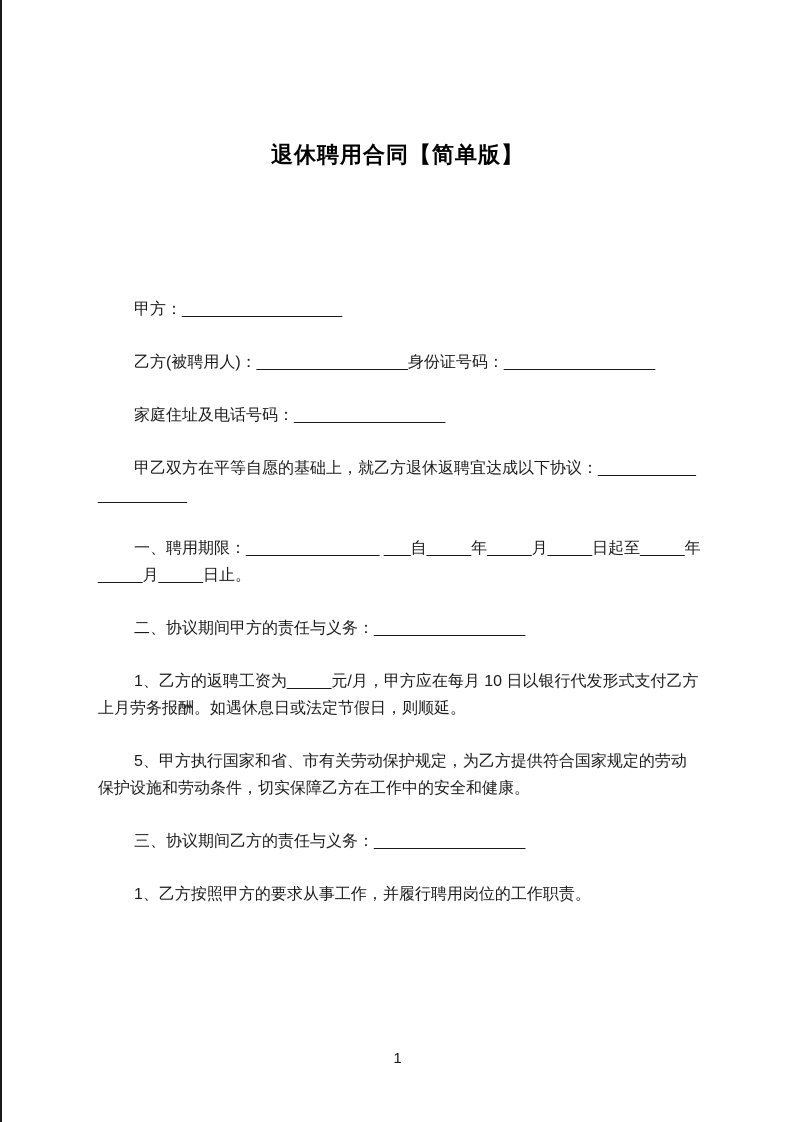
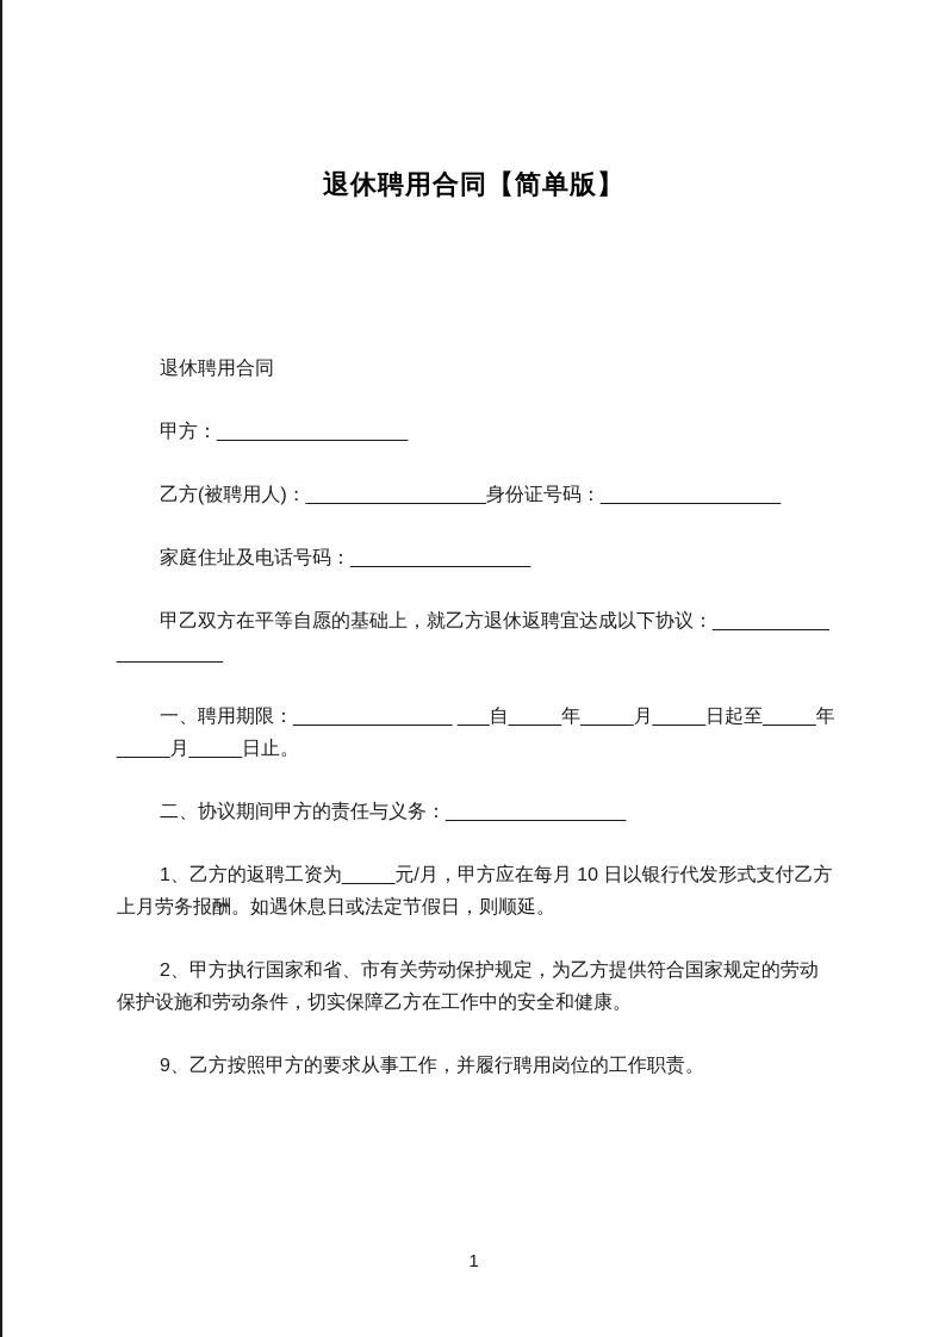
  退休聘用合同【简单版】
+ 退休聘用合同
  甲方：__________________
  乙方(被聘用人)：_________________身份证号码：_________________
  家庭住址及电话号码：_________________
  甲乙双方在平等自愿的基础上，就乙方退休返聘宜达成以下协议：_____________________
  一、聘用期限：_______________ ___自_____年_____月_____日起至_____年_____月_____日止。
  二、协议期间甲方的责任与义务：_________________
  1、乙方的返聘工资为_____元/月，甲方应在每月 10 日以银行代发形式支付乙方上月劳务报酬。如遇休息日或法定节假日，则顺延。
- 5、甲方执行国家和省、市有关劳动保护规定，为乙方提供符合国家规定的劳动保护设施和劳动条件，切实保障乙方在工作中的安全和健康。
+ 2、甲方执行国家和省、市有关劳动保护规定，为乙方提供符合国家规定的劳动保护设施和劳动条件，切实保障乙方在工作中的安全和健康。
- 三、协议期间乙方的责任与义务：_________________
- 1、乙方按照甲方的要求从事工作，并履行聘用岗位的工作职责。
+ 9、乙方按照甲方的要求从事工作，并履行聘用岗位的工作职责。
  1
